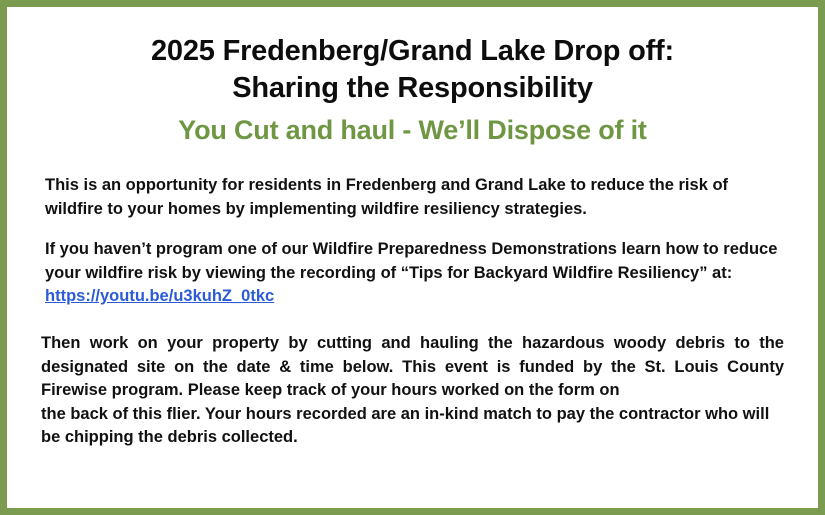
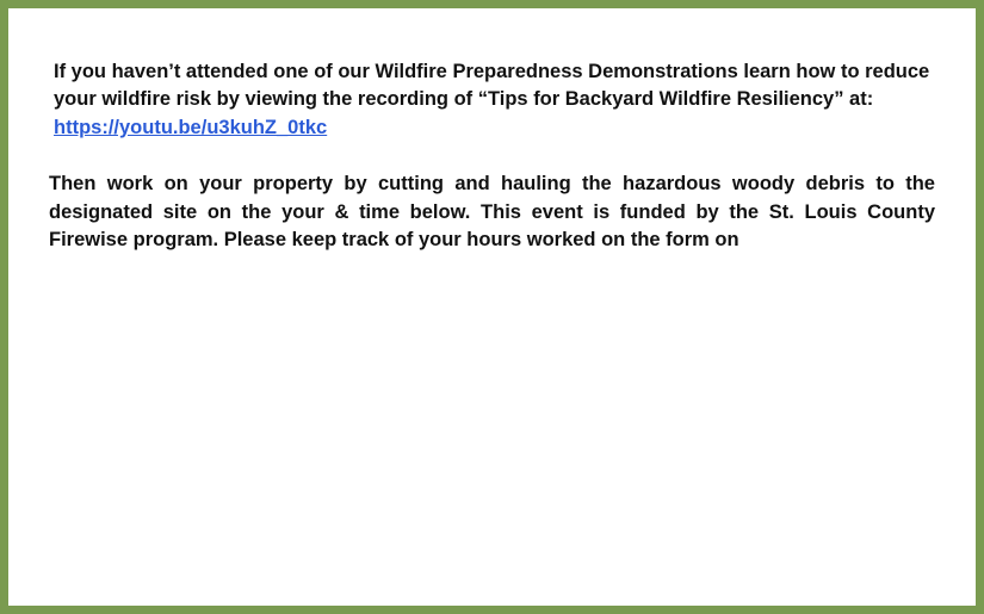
- 2025 Fredenberg/Grand Lake Drop off:
- Sharing the Responsibility
- You Cut and haul - We’ll Dispose of it
- This is an opportunity for residents in Fredenberg and Grand Lake to reduce the risk of wildfire to your homes by implementing wildfire resiliency strategies.
- If you haven’t program one of our Wildfire Preparedness Demonstrations learn how to reduce your wildfire risk by viewing the recording of “Tips for Backyard Wildfire Resiliency” at: https://youtu.be/u3kuhZ_0tkc
+ If you haven’t attended one of our Wildfire Preparedness Demonstrations learn how to reduce your wildfire risk by viewing the recording of “Tips for Backyard Wildfire Resiliency” at: https://youtu.be/u3kuhZ_0tkc
- Then work on your property by cutting and hauling the hazardous woody debris to the designated site on the date & time below. This event is funded by the St. Louis County Firewise program. Please keep track of your hours worked on the form on
+ Then work on your property by cutting and hauling the hazardous woody debris to the designated site on the your & time below. This event is funded by the St. Louis County Firewise program. Please keep track of your hours worked on the form on
- the back of this flier. Your hours recorded are an in-kind match to pay the contractor who will be chipping the debris collected.
